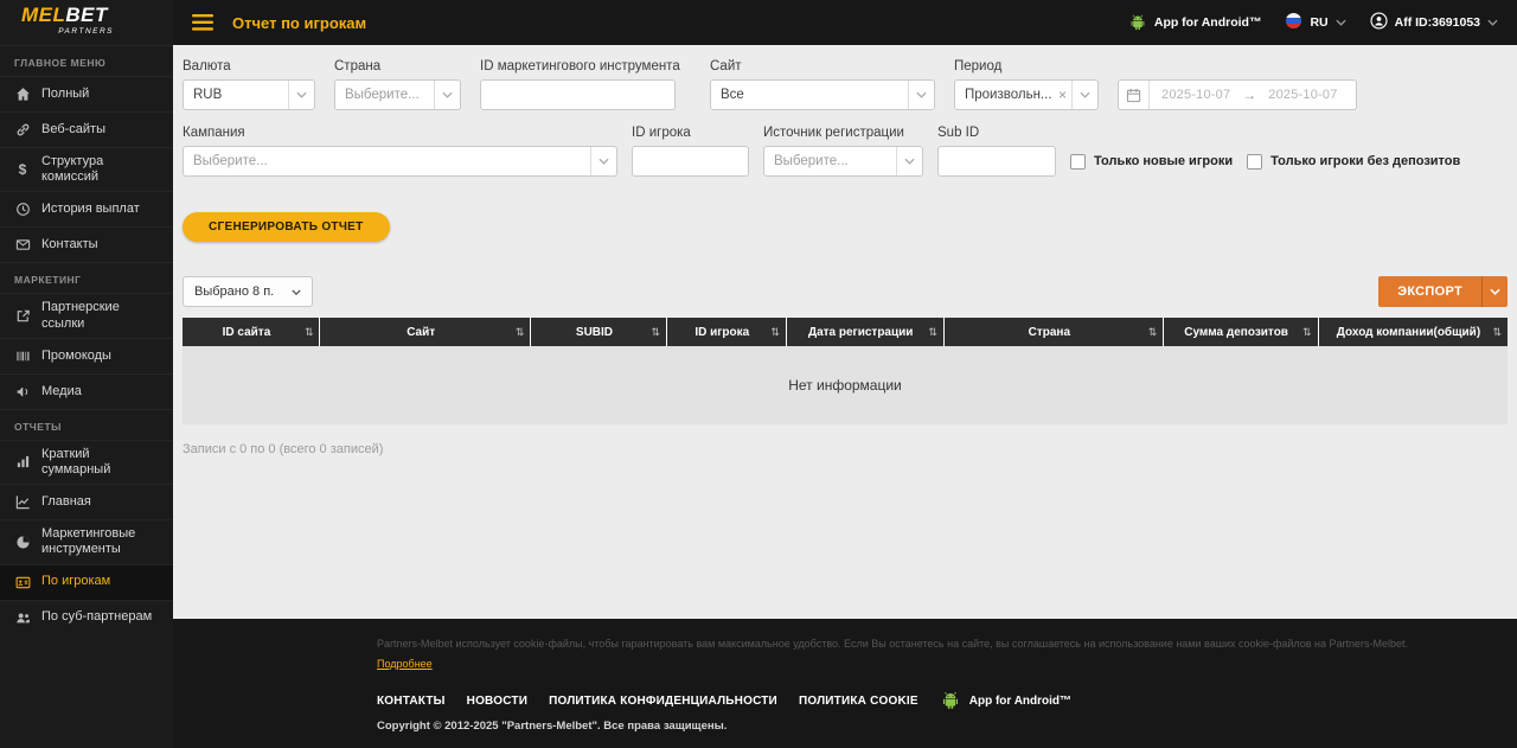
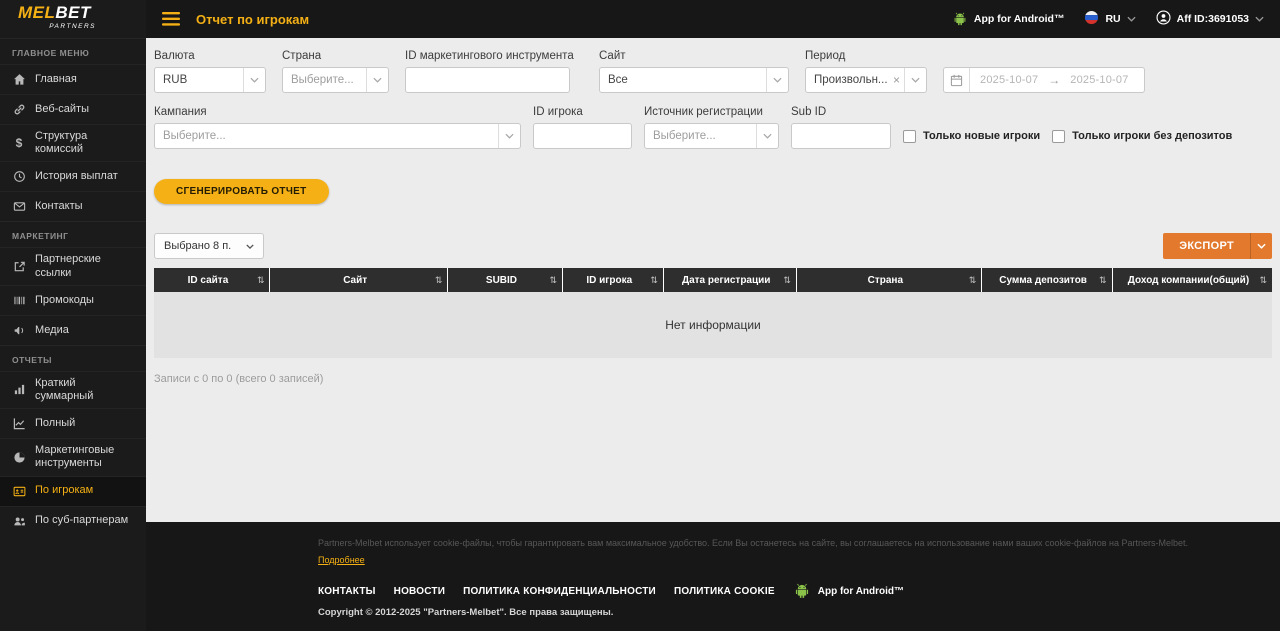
  MELBET
  ГЛАВНОЕ МЕНЮ
- Полный
+ Главная
  Веб-сайты
  $
  Структура комиссий
  История выплат
  Контакты
  МАРКЕТИНГ
  Партнерские ссылки
  Промокоды
  Медиа
  ОТЧЕТЫ
  Краткий суммарный
- Главная
+ Полный
  Маркетинговые инструменты
  По игрокам
  По суб-партнерам
  Отчет по игрокам
  App for Android™
  RU
  Aff ID:3691053
  Валюта
  RUB
  Страна
  Выберите...
  ID маркетингового инструмента
  Сайт
  Все
  Период
  Произвольн...
  ×
  2025-10-07
  →
  2025-10-07
  Кампания
  Выберите...
  ID игрока
  Источник регистрации
  Выберите...
  Sub ID
  Только новые игроки
  Только игроки без депозитов
  СГЕНЕРИРОВАТЬ ОТЧЕТ
  Выбрано 8 п.
  ЭКСПОРТ
  ID сайта
  ⇅
  Сайт
  ⇅
  SUBID
  ⇅
  ID игрока
  ⇅
  Дата регистрации
  ⇅
  Страна
  ⇅
  Сумма депозитов
  ⇅
  Доход компании(общий)
  ⇅
  Нет информации
  Записи с 0 по 0 (всего 0 записей)
  Partners-Melbet использует cookie-файлы, чтобы гарантировать вам максимальное удобство. Если Вы останетесь на сайте, вы соглашаетесь на использование нами ваших cookie-файлов на Partners-Melbet.
  Подробнее
  КОНТАКТЫ
  НОВОСТИ
  ПОЛИТИКА КОНФИДЕНЦИАЛЬНОСТИ
  ПОЛИТИКА COOKIE
  App for Android™
  Copyright © 2012-2025 "Partners-Melbet". Все права защищены.
